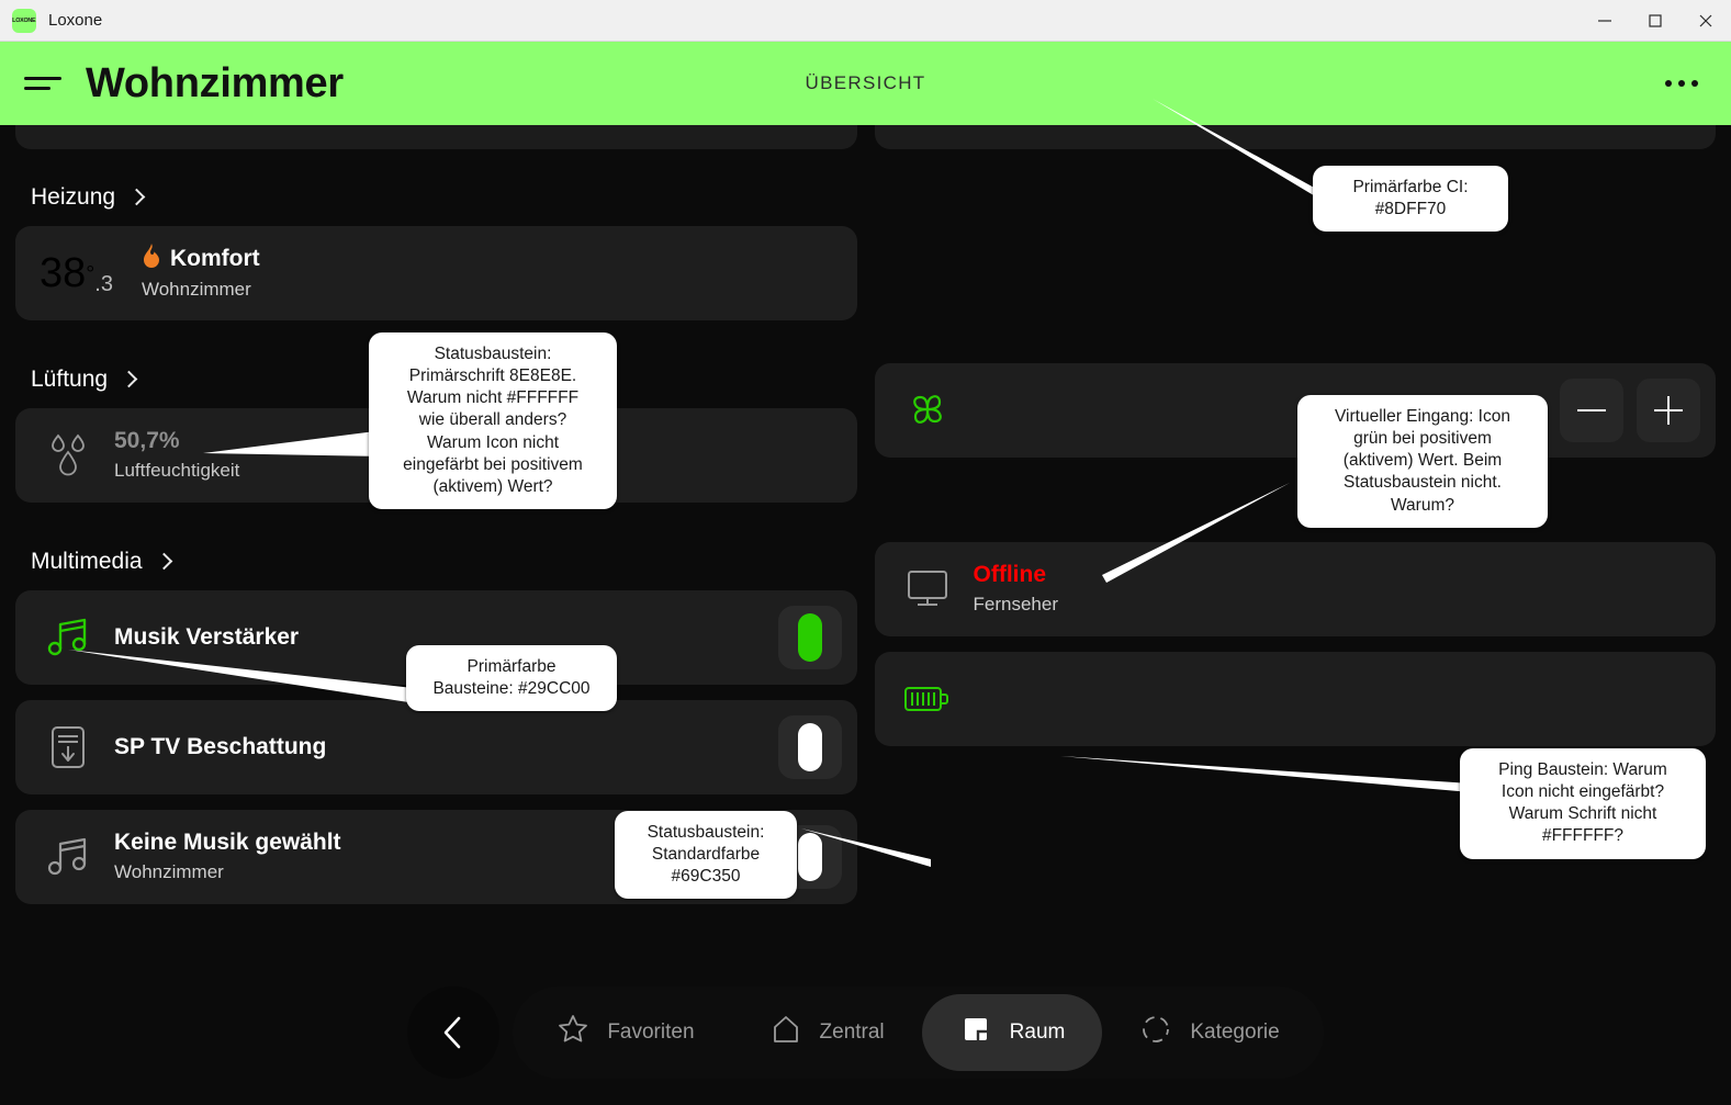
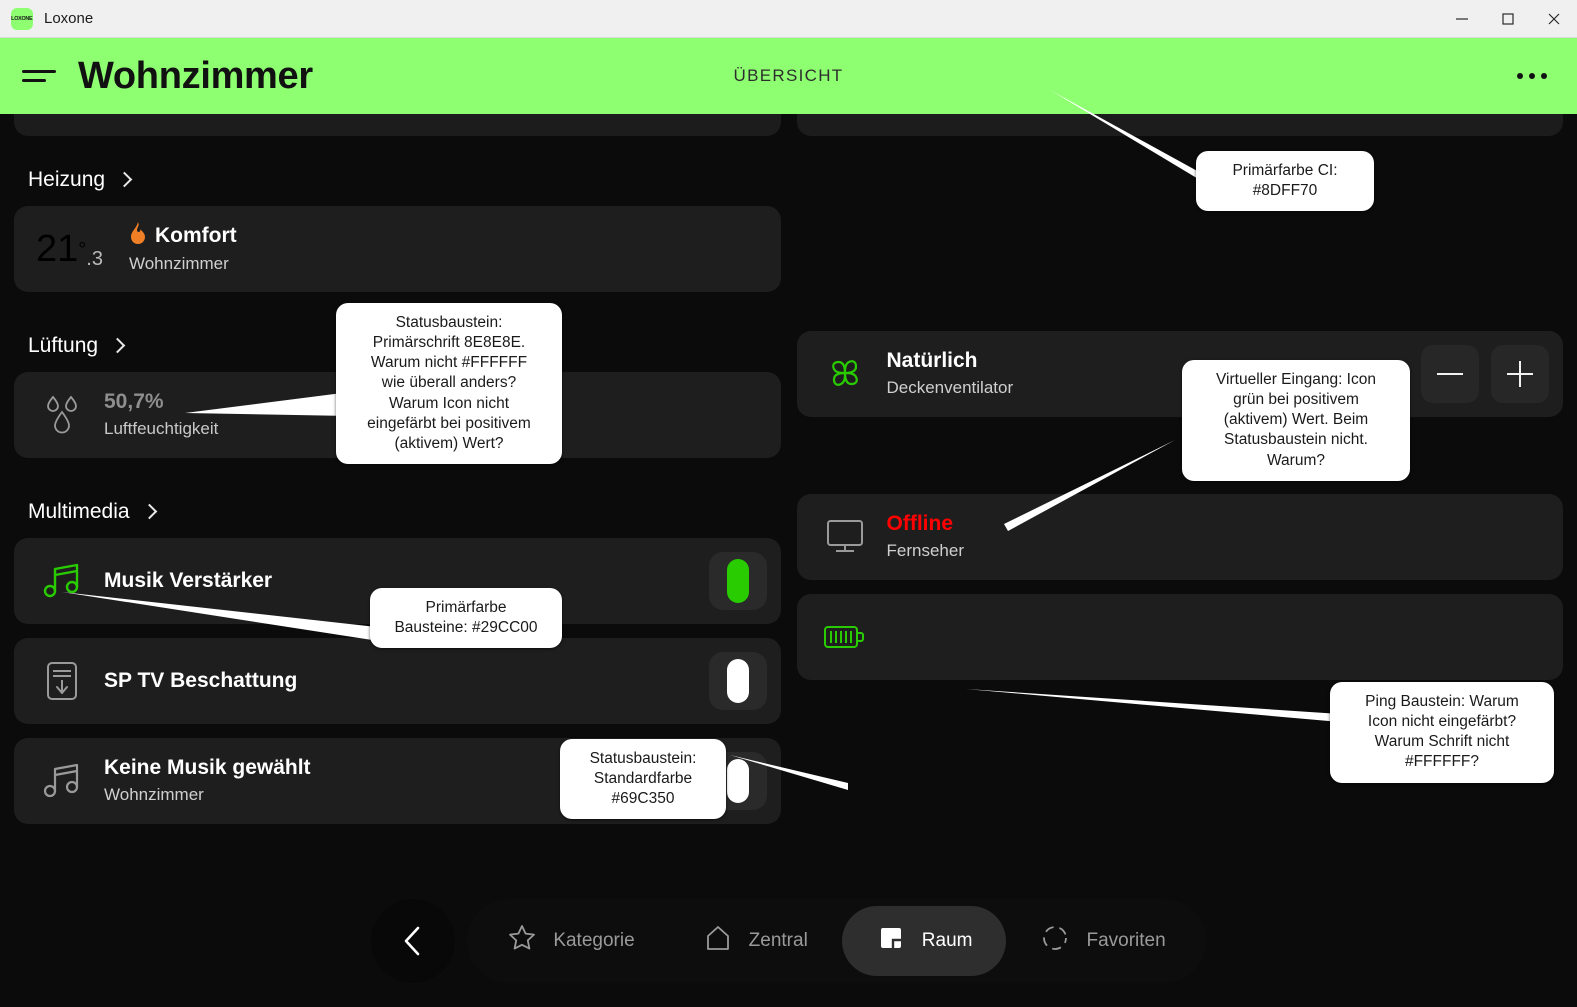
  Loxone
  Wohnzimmer
  ÜBERSICHT
  Heizung
- 38
+ 21
  °
  .3
  Komfort
  Wohnzimmer
  Lüftung
  50,7%
  Luftfeuchtigkeit
  Multimedia
  Musik Verstärker
  SP TV Beschattung
  Keine Musik gewählt
  Wohnzimmer
+ Natürlich
+ Deckenventilator
  Offline
  Fernseher
  Primärfarbe CI:
  #8DFF70
  Statusbaustein:
  Primärschrift 8E8E8E.
  Warum nicht #FFFFFF
  wie überall anders?
  Warum Icon nicht
  eingefärbt bei positivem
  (aktivem) Wert?
  Virtueller Eingang: Icon
  grün bei positivem
  (aktivem) Wert. Beim
  Statusbaustein nicht.
  Warum?
  Primärfarbe
  Bausteine: #29CC00
  Statusbaustein:
  Standardfarbe
  #69C350
  Ping Baustein: Warum
  Icon nicht eingefärbt?
  Warum Schrift nicht
  #FFFFFF?
- Favoriten
+ Kategorie
  Zentral
  Raum
- Kategorie
+ Favoriten
